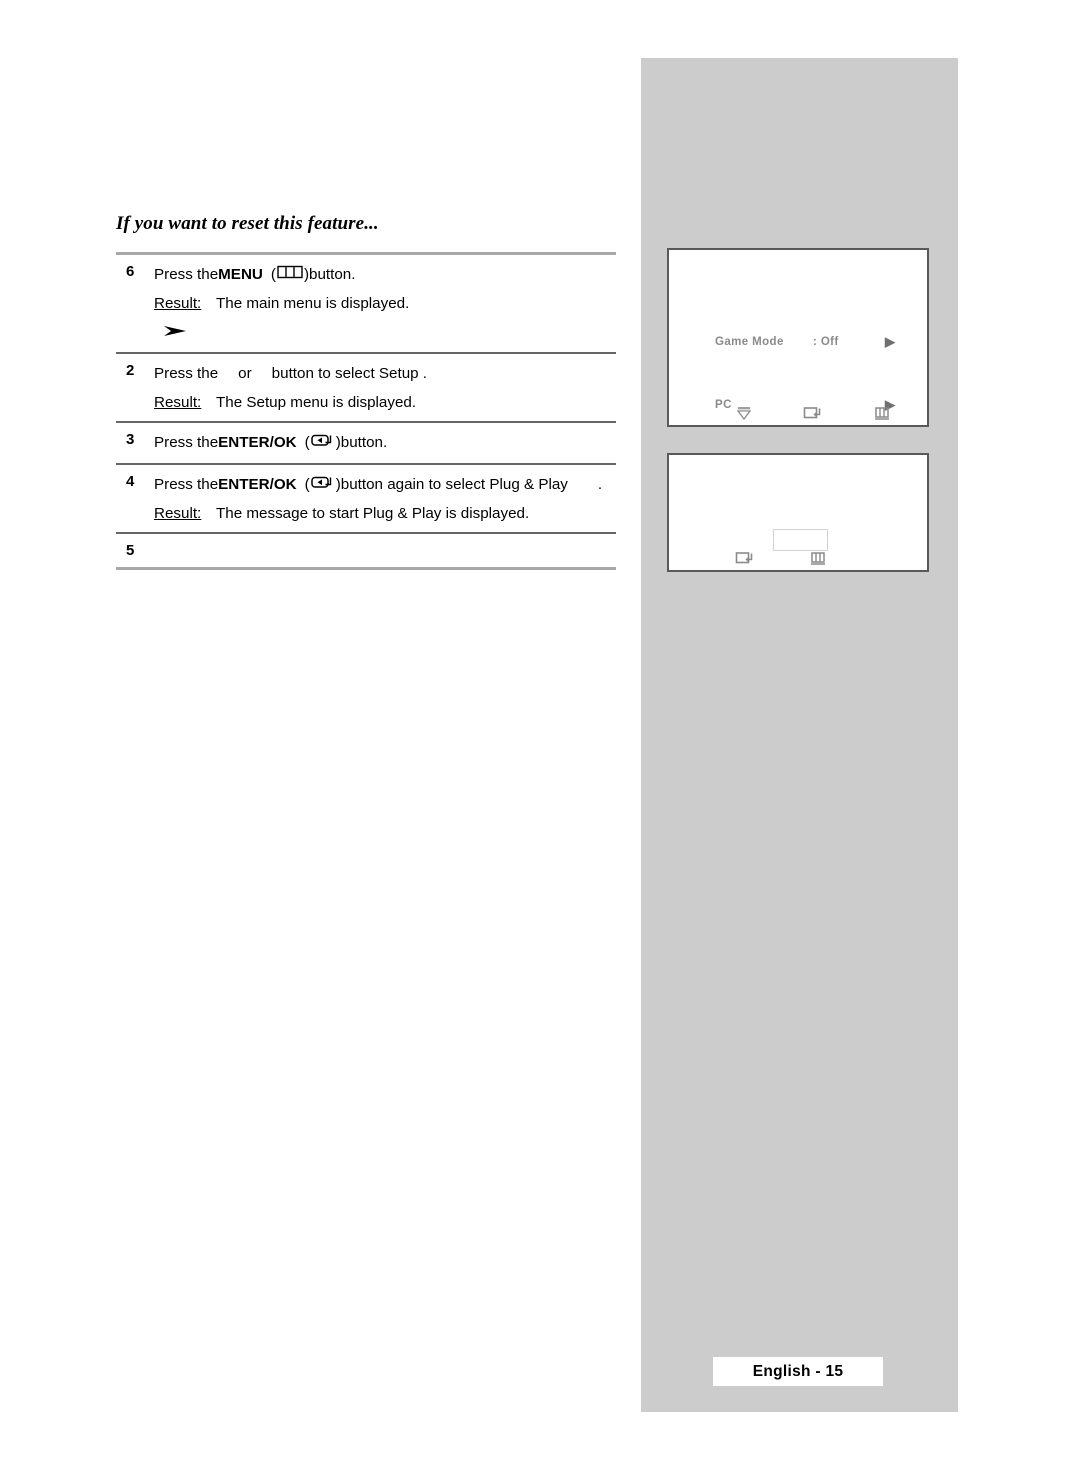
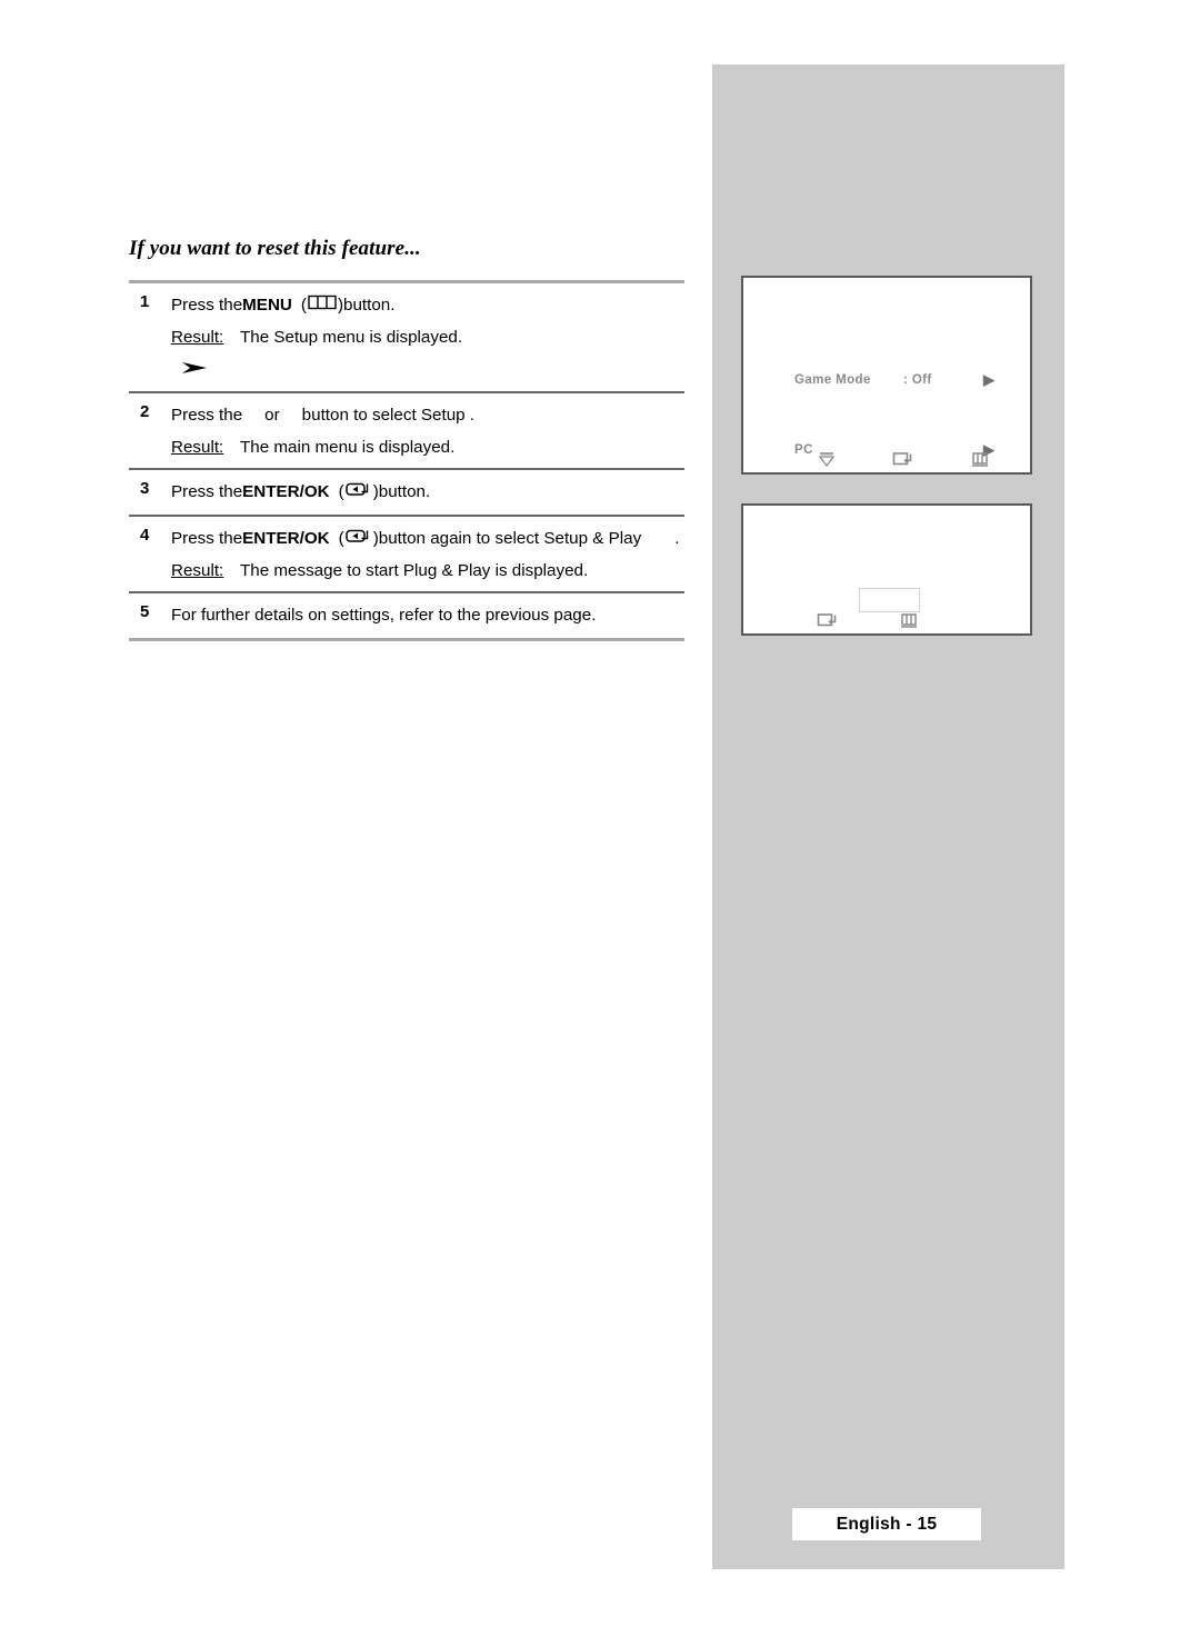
  Game Mode
  : Off
  ▶
  PC
  ▶
  English - 15
  If you want to reset this feature...
- 6
+ 1
  Press the
  MENU
  (
  )
  button.
  Result:
- The main menu is displayed.
+ The Setup menu is displayed.
  2
  Press the
  or
  button to select Setup .
  Result:
- The Setup menu is displayed.
+ The main menu is displayed.
  3
  Press the
  ENTER/OK
  (
  )
  button.
  4
  Press the
  ENTER/OK
  (
  )
- button again to select Plug & Play
+ button again to select Setup & Play
  .
  Result:
  The message to start Plug & Play is displayed.
  5
+ For further details on settings, refer to the previous page.
